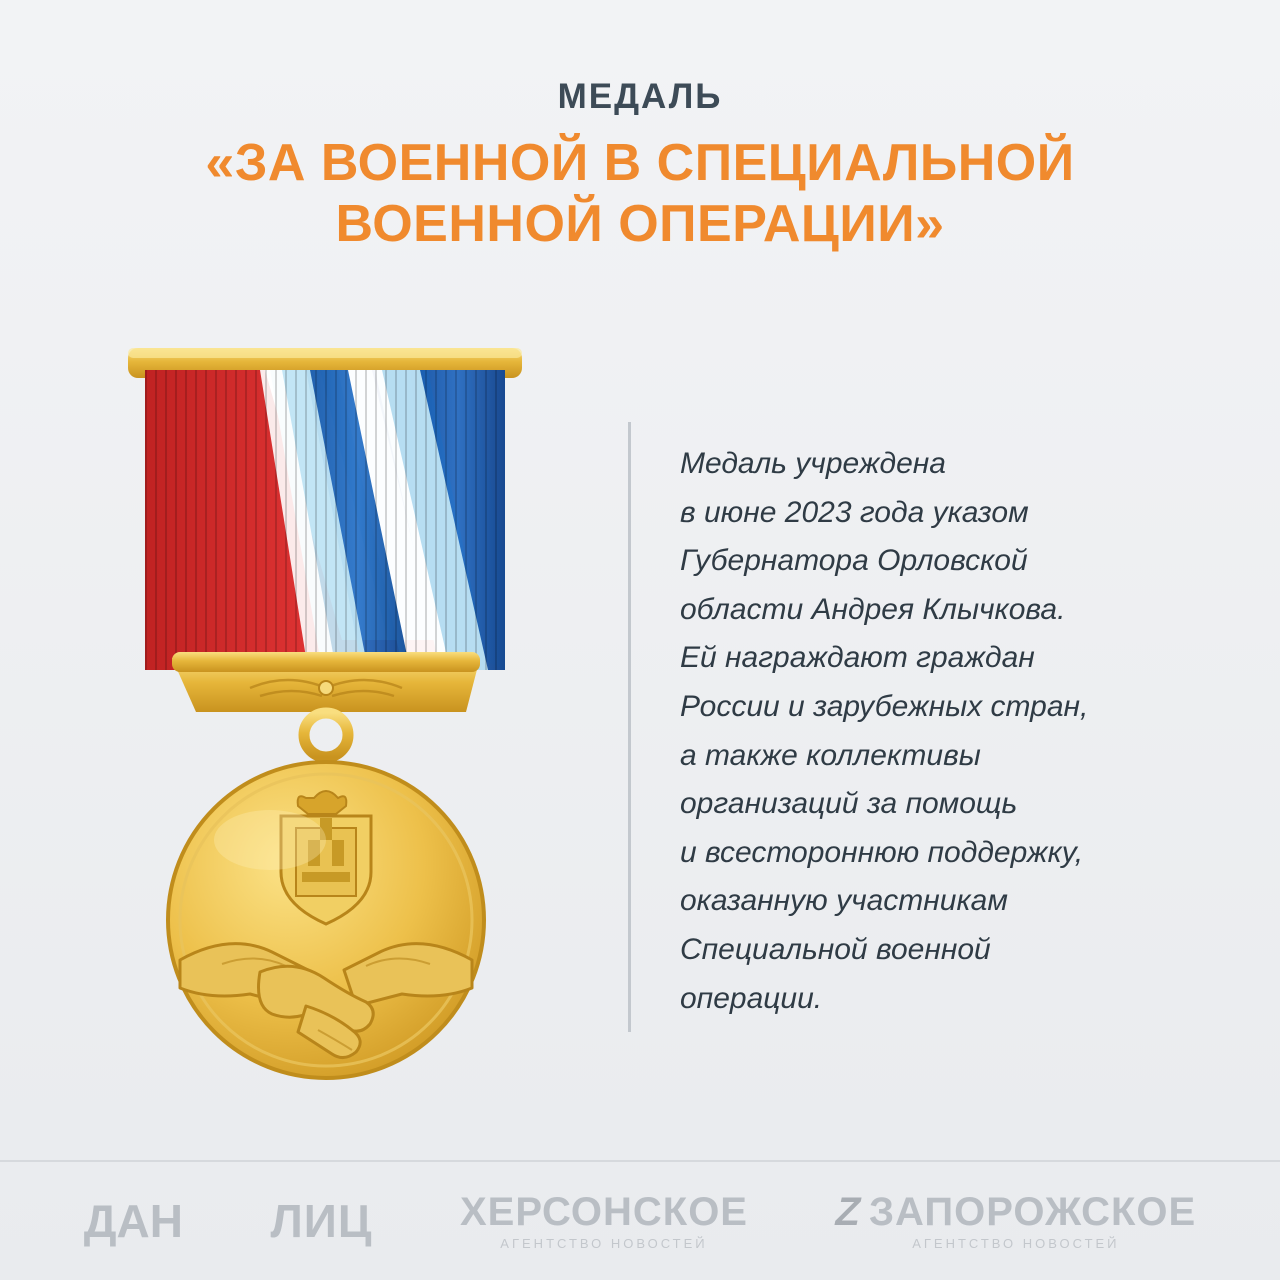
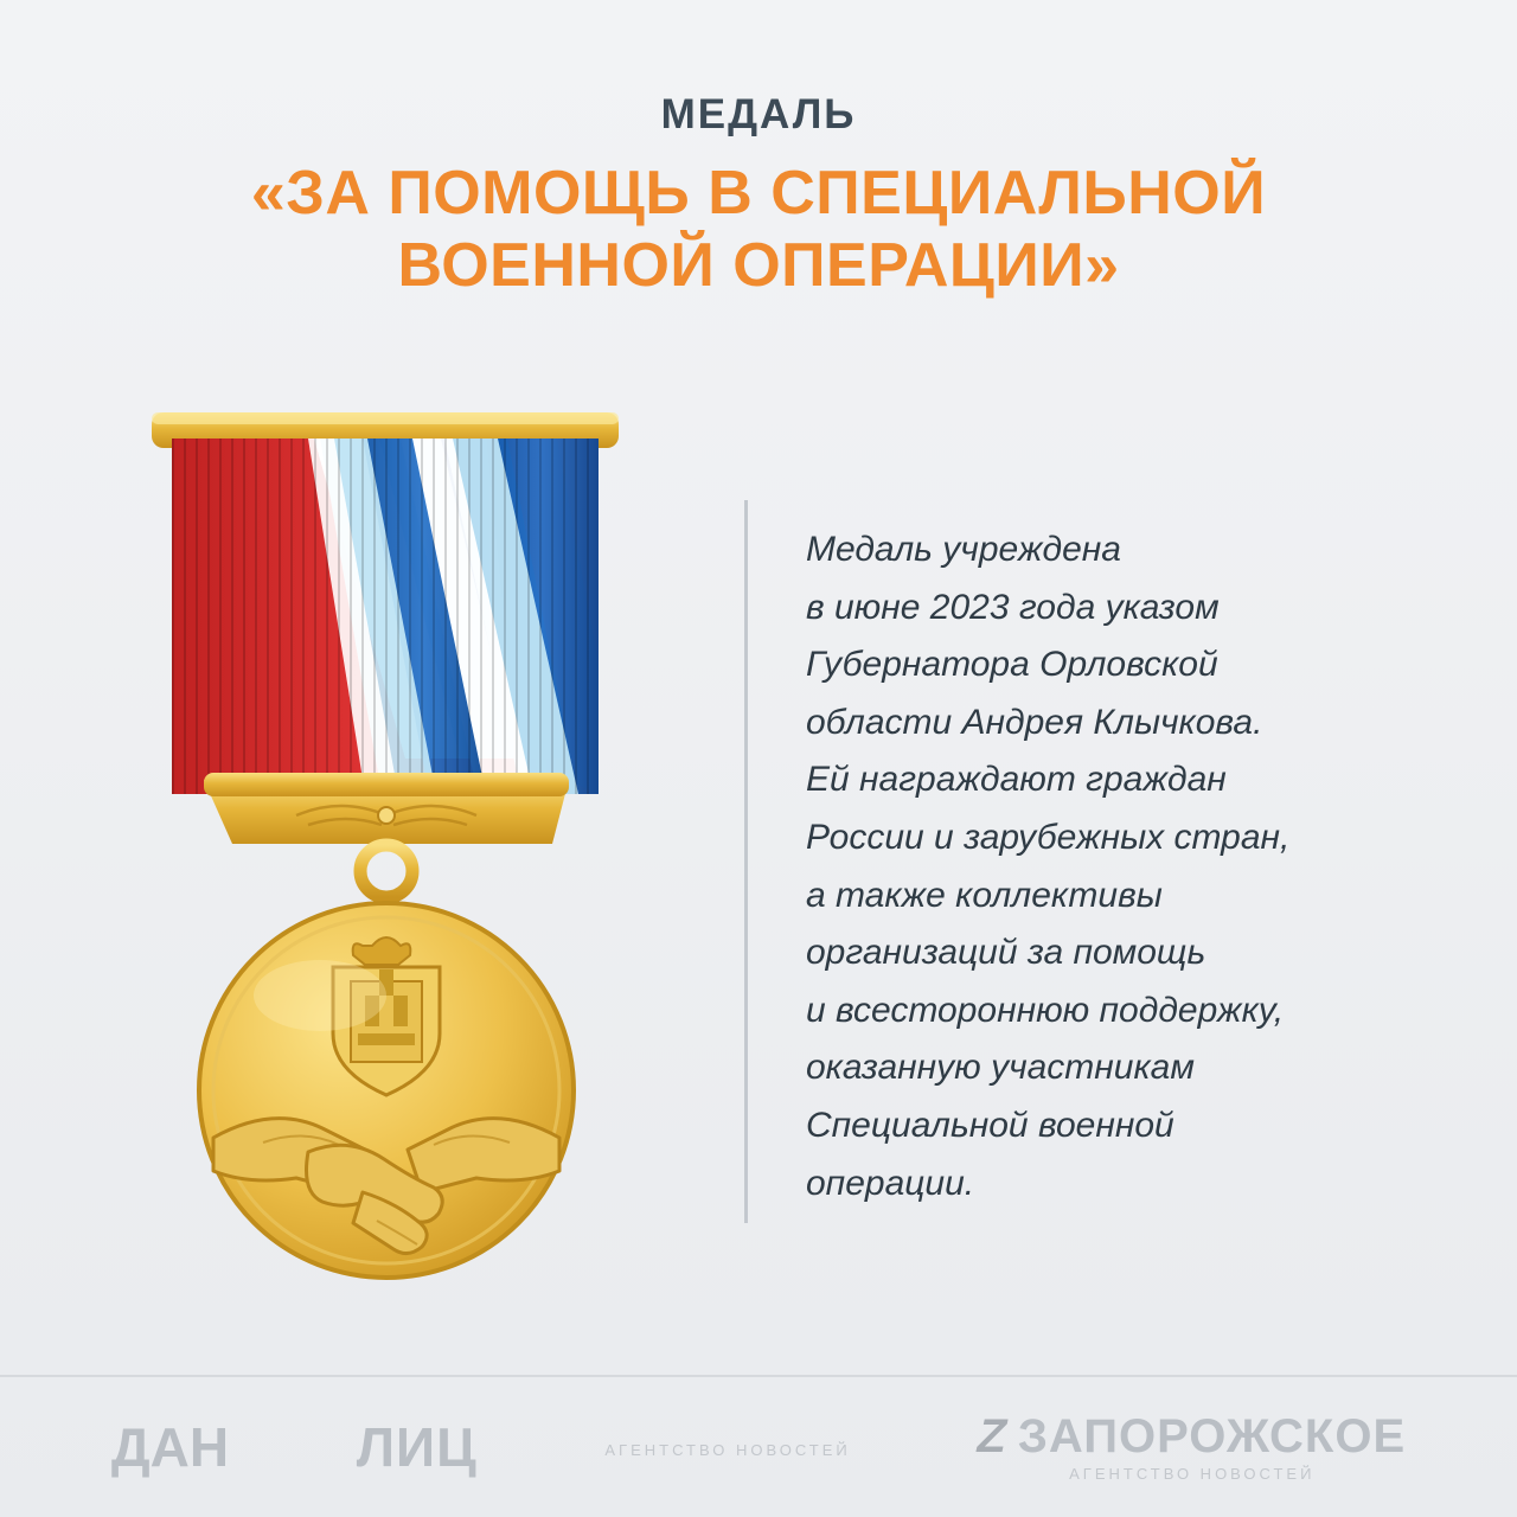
  МЕДАЛЬ
- «ЗА ВОЕННОЙ В СПЕЦИАЛЬНОЙ ВОЕННОЙ ОПЕРАЦИИ»
+ «ЗА ПОМОЩЬ В СПЕЦИАЛЬНОЙ ВОЕННОЙ ОПЕРАЦИИ»
  Медаль учреждена
  в июне 2023 года указом
  Губернатора Орловской
  области Андрея Клычкова.
  Ей награждают граждан
  России и зарубежных стран,
  а также коллективы
  организаций за помощь
  и всестороннюю поддержку,
  оказанную участникам
  Специальной военной
  операции.
  ДАН
  ЛИЦ
- ХЕРСОНСКОЕ
  АГЕНТСТВО НОВОСТЕЙ
  АГЕНТСТВО НОВОСТЕЙ
